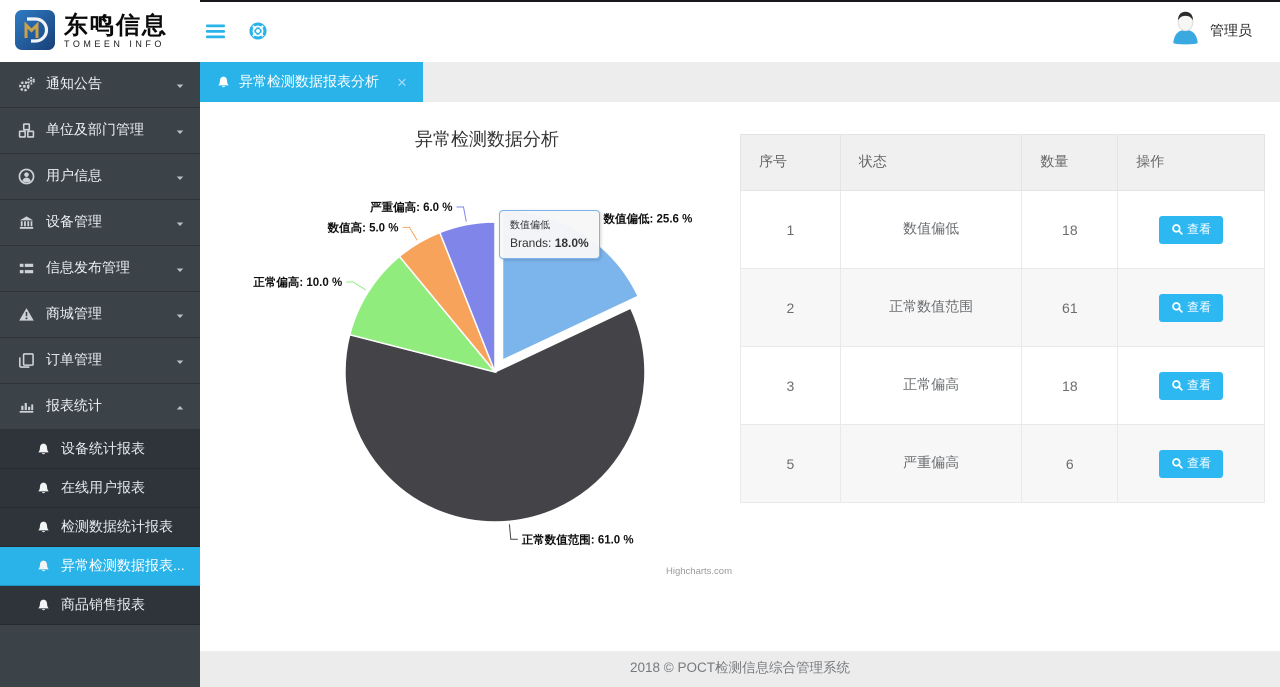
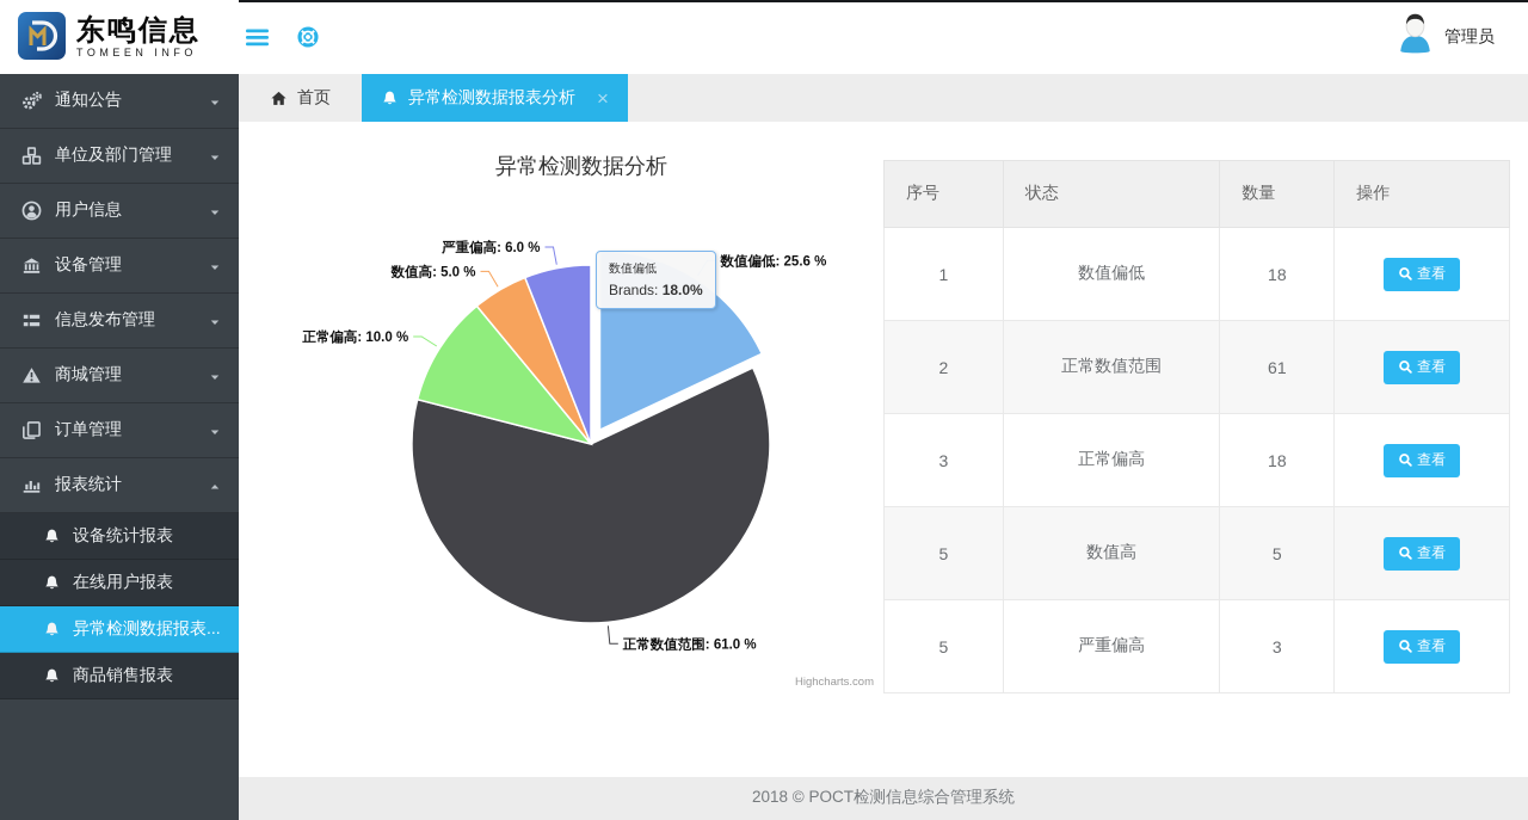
  东鸣信息
  TOMEEN INFO
  管理员
  通知公告
  单位及部门管理
  用户信息
  设备管理
  信息发布管理
  商城管理
  订单管理
  报表统计
  设备统计报表
  在线用户报表
- 检测数据统计报表
  异常检测数据报表...
  商品销售报表
+ 首页
  异常检测数据报表分析
  ×
  异常检测数据分析
  数值偏低: 25.6 %
  正常数值范围: 61.0 %
  正常偏高: 10.0 %
  数值高: 5.0 %
  严重偏高: 6.0 %
  数值偏低
  Brands: 18.0%
  Highcharts.com
  序号	状态	数量	操作
  1	数值偏低	18	查看
  2	正常数值范围	61	查看
  3	正常偏高	18	查看
+ 5	数值高	5	查看
- 5	严重偏高	6	查看
+ 5	严重偏高	3	查看
  2018 © POCT检测信息综合管理系统
